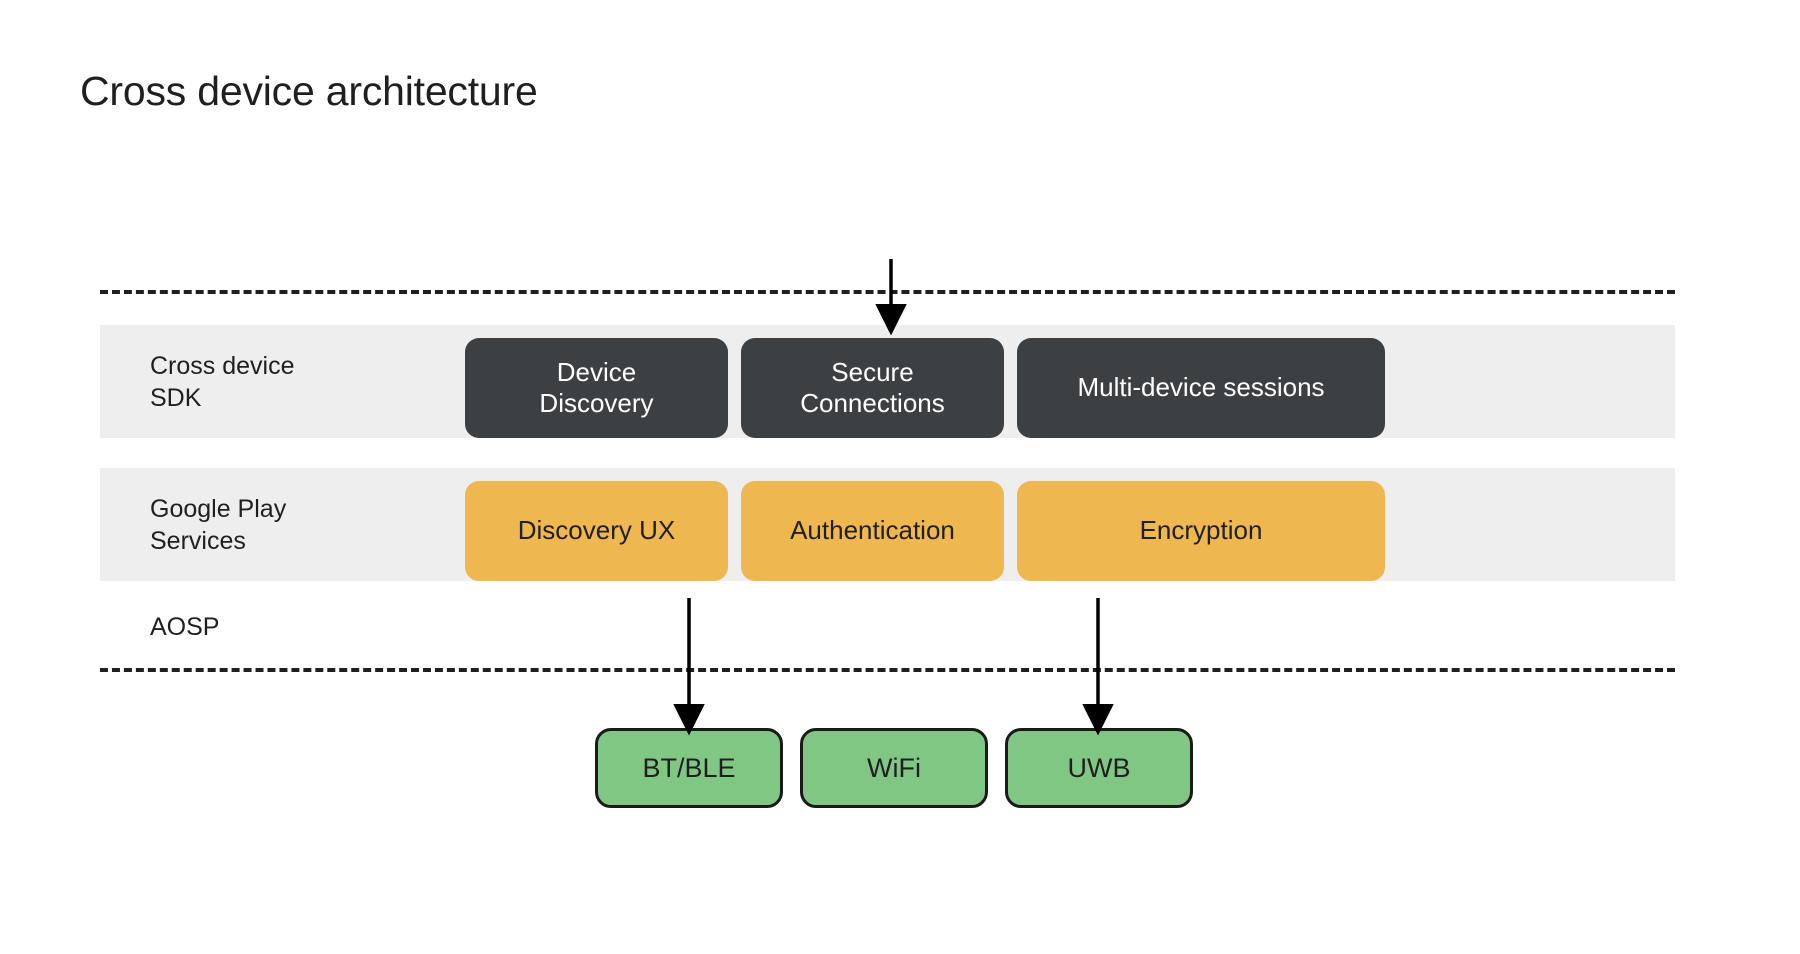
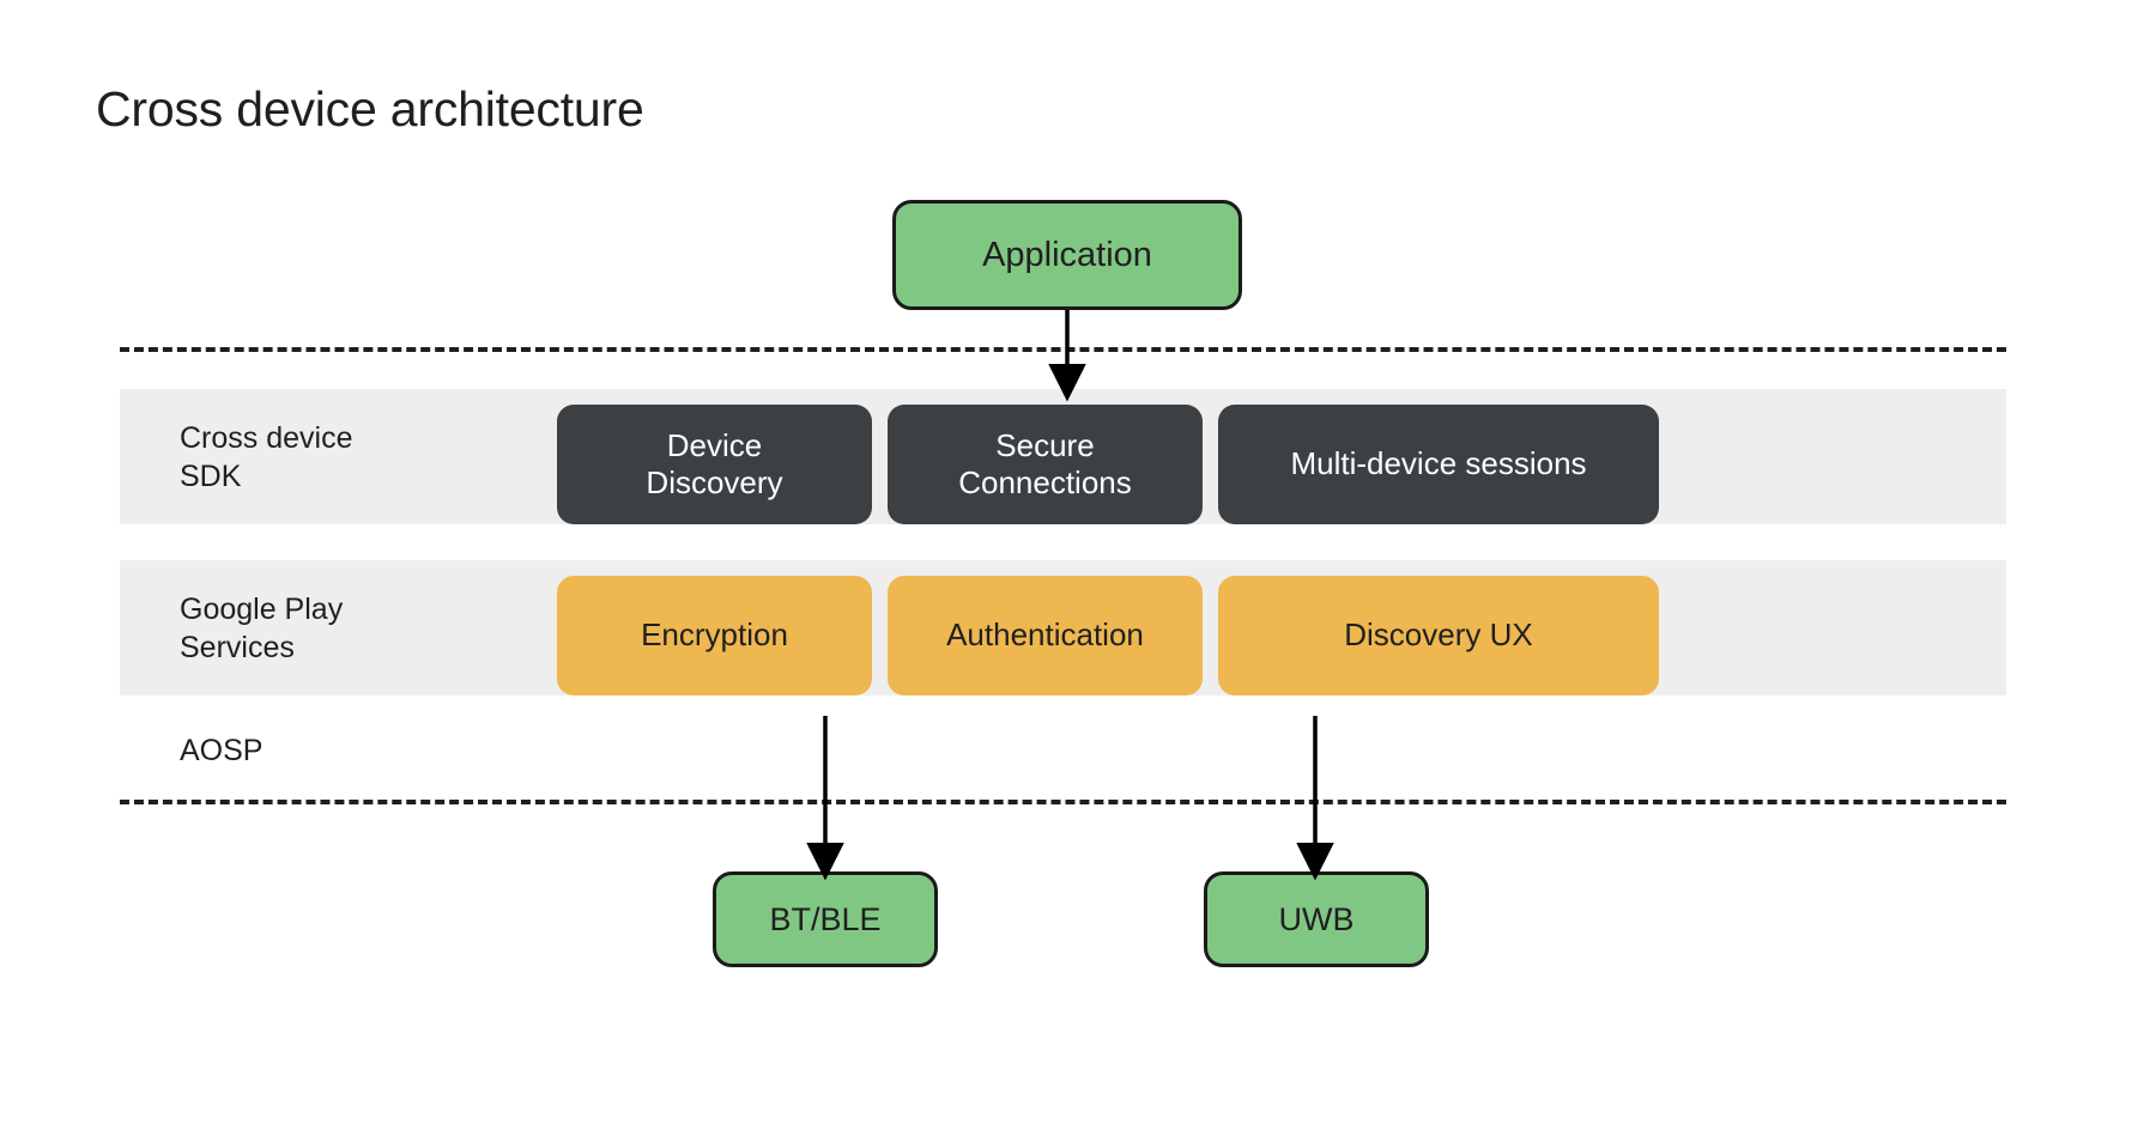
  Cross device architecture
+ Application
  Cross device
  SDK
  Device
  Discovery
  Secure
  Connections
  Multi-device sessions
  Google Play
  Services
- Discovery UX
+ Encryption
  Authentication
- Encryption
+ Discovery UX
  AOSP
  BT/BLE
- WiFi
  UWB
